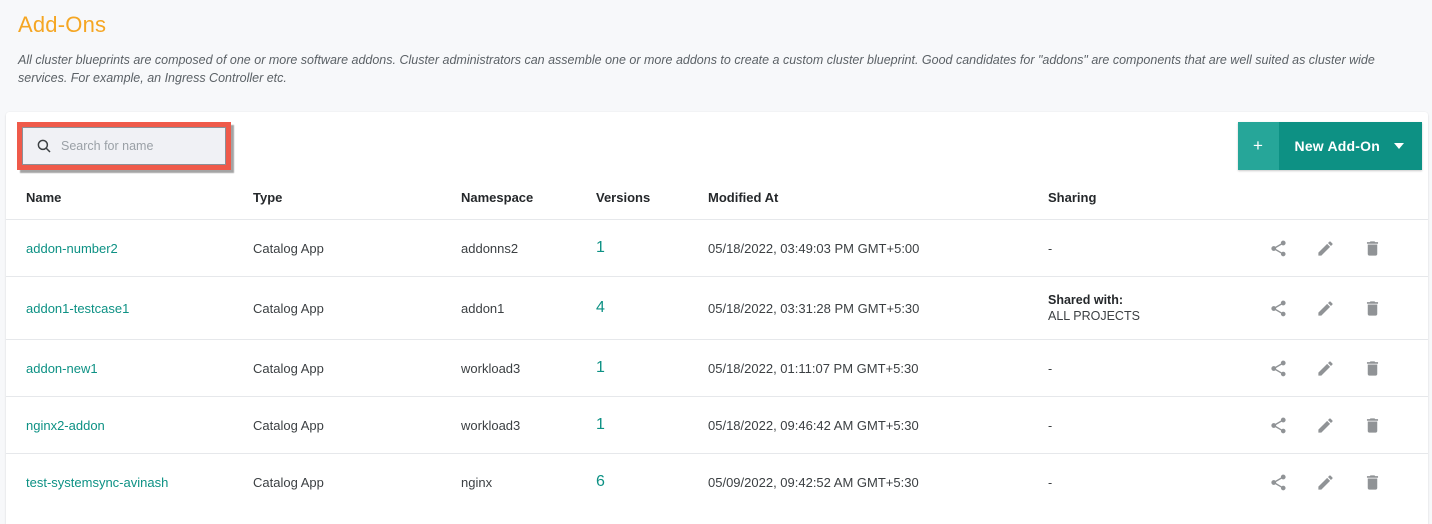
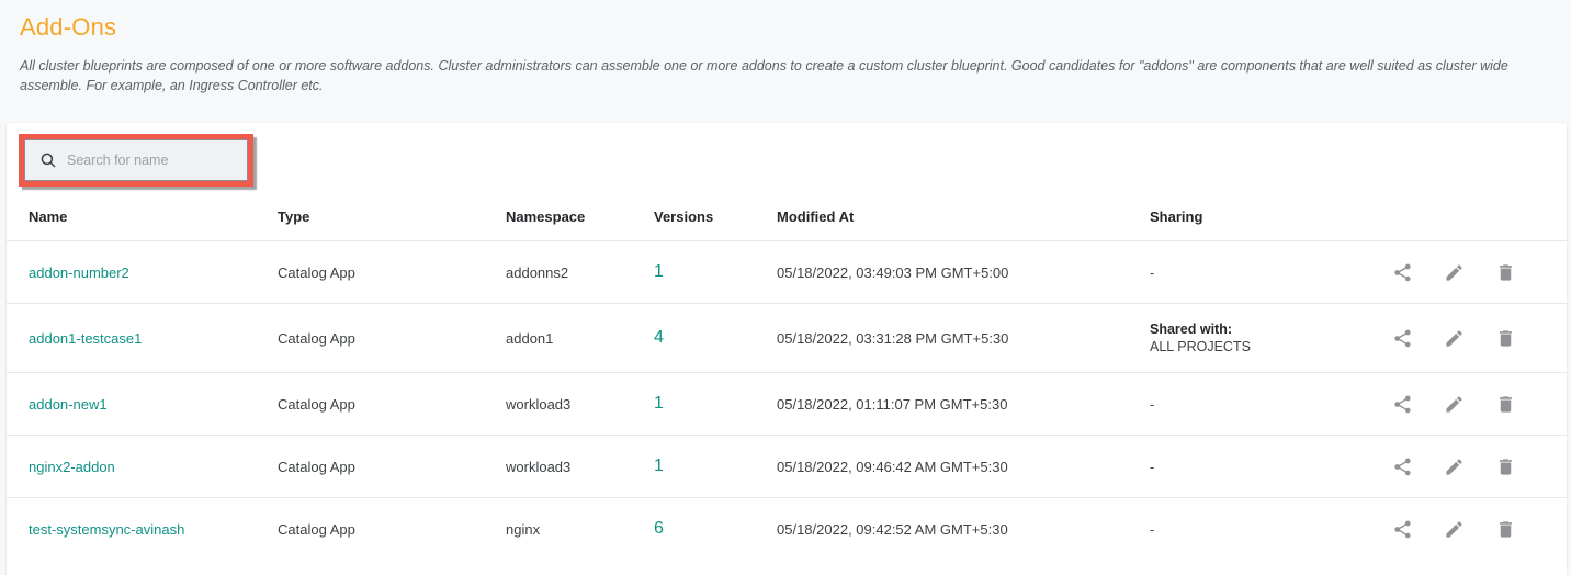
  Add-Ons
- All cluster blueprints are composed of one or more software addons. Cluster administrators can assemble one or more addons to create a custom cluster blueprint. Good candidates for "addons" are components that are well suited as cluster wide services. For example, an Ingress Controller etc.
+ All cluster blueprints are composed of one or more software addons. Cluster administrators can assemble one or more addons to create a custom cluster blueprint. Good candidates for "addons" are components that are well suited as cluster wide assemble. For example, an Ingress Controller etc.
  Search for name
- +
- New Add-On
  Name	Type	Namespace	Versions	Modified At	Sharing
  addon-number2	Catalog App	addonns2	1	05/18/2022, 03:49:03 PM GMT+5:00	-
  addon1-testcase1	Catalog App	addon1	4	05/18/2022, 03:31:28 PM GMT+5:30	Shared with: ALL PROJECTS
  addon-new1	Catalog App	workload3	1	05/18/2022, 01:11:07 PM GMT+5:30	-
  nginx2-addon	Catalog App	workload3	1	05/18/2022, 09:46:42 AM GMT+5:30	-
- test-systemsync-avinash	Catalog App	nginx	6	05/09/2022, 09:42:52 AM GMT+5:30	-
+ test-systemsync-avinash	Catalog App	nginx	6	05/18/2022, 09:42:52 AM GMT+5:30	-
